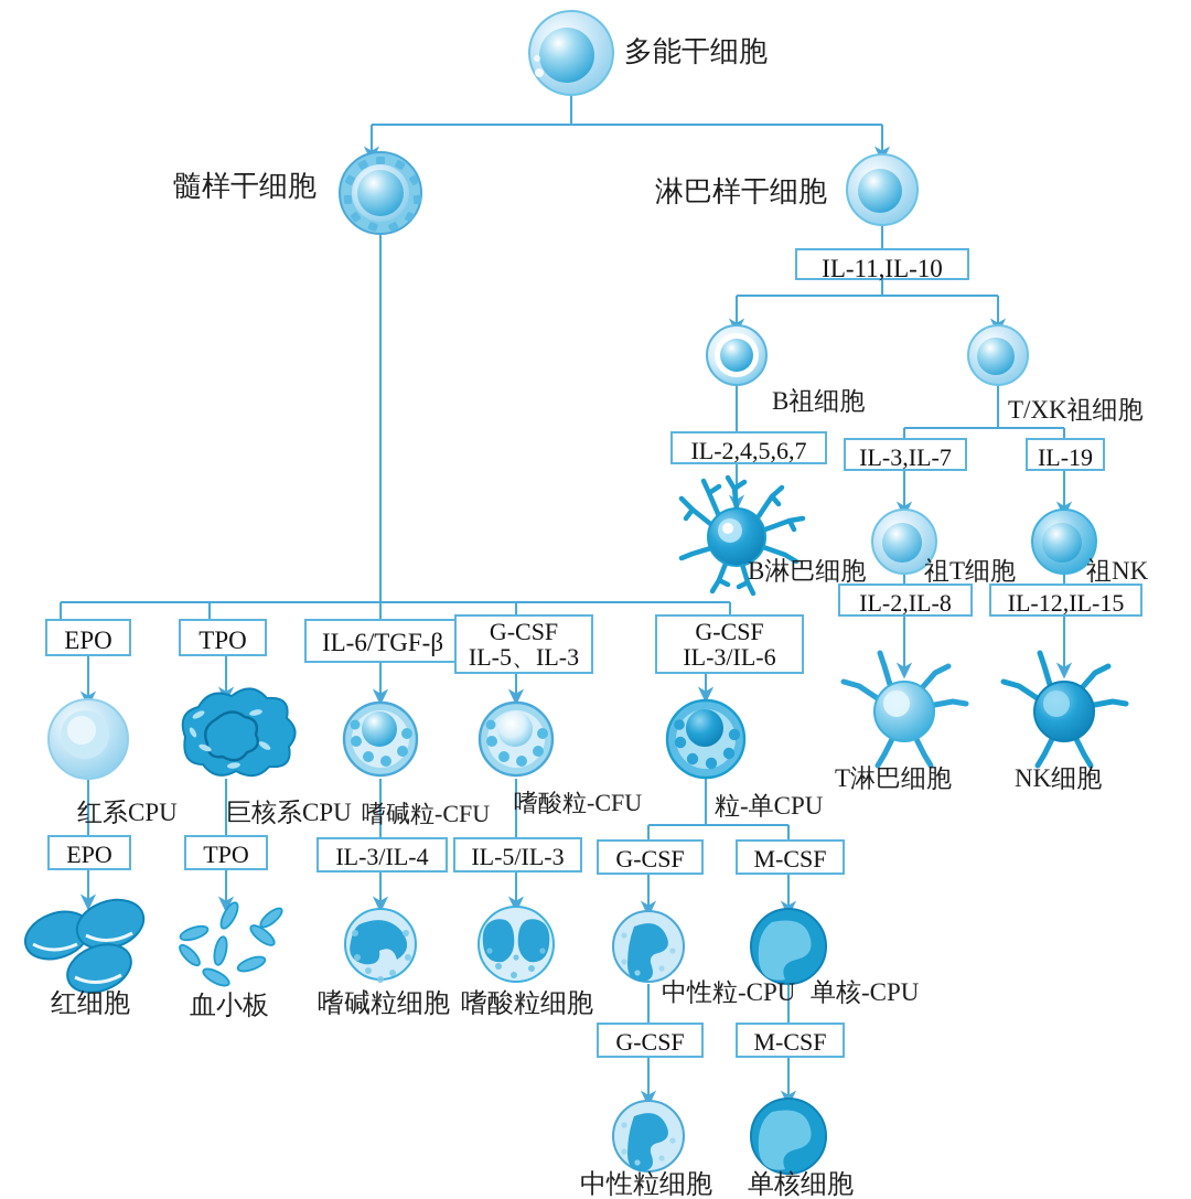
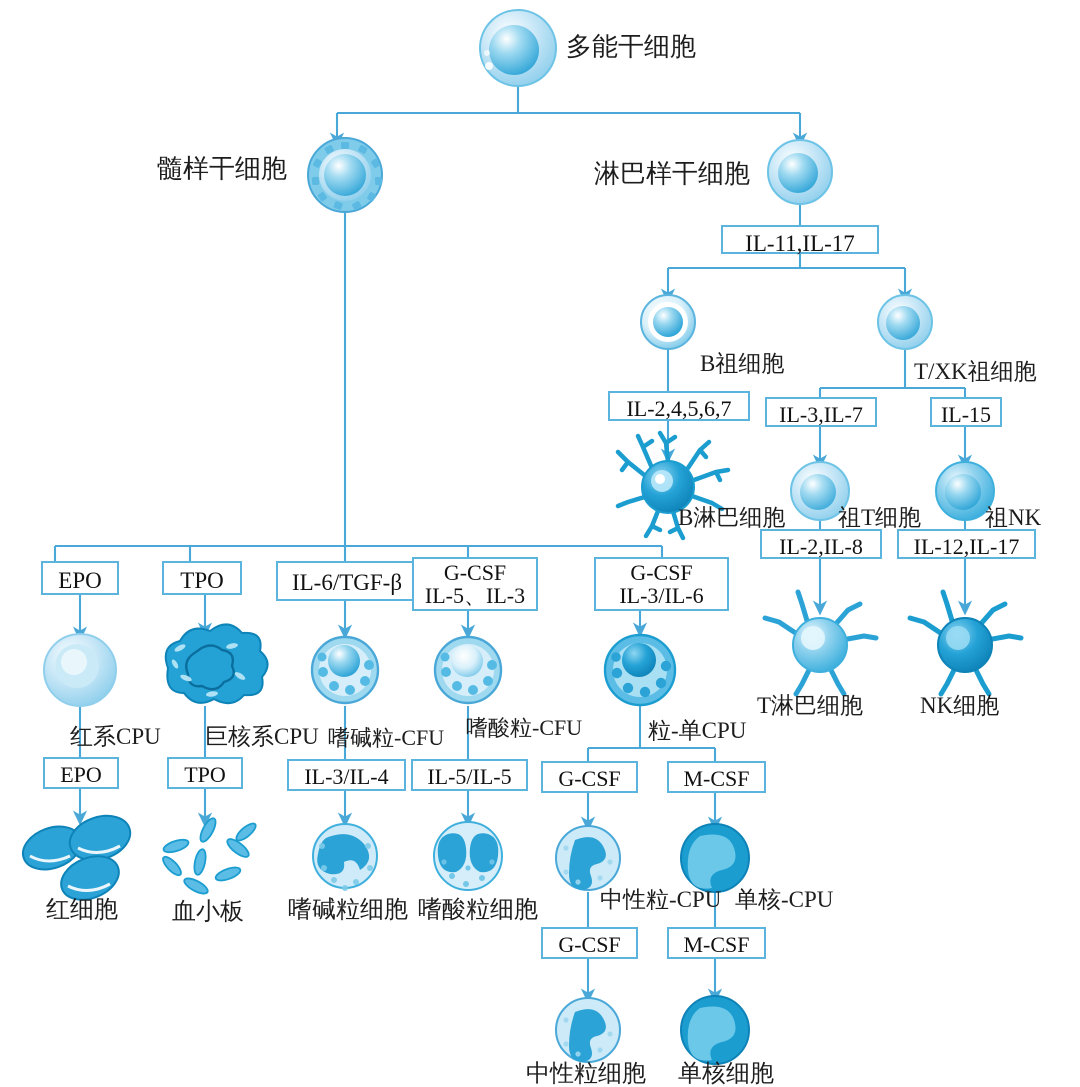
  多能干细胞
  髓样干细胞
  淋巴样干细胞
  B祖细胞
  T/XK祖细胞
  B淋巴细胞
  祖T细胞
  祖NK
  T淋巴细胞
  NK细胞
  红系CPU
  巨核系CPU
  嗜碱粒-CFU
  嗜酸粒-CFU
  粒-单CPU
  中性粒-CPU
  单核-CPU
  红细胞
  血小板
  嗜碱粒细胞
  嗜酸粒细胞
  中性粒细胞
  单核细胞
- IL-11,IL-10
+ IL-11,IL-17
  IL-2,4,5,6,7
  IL-3,IL-7
- IL-19
+ IL-15
  IL-2,IL-8
- IL-12,IL-15
+ IL-12,IL-17
  EPO
  TPO
  IL-6/TGF-β
  G-CSF
  IL-5、IL-3
  G-CSF
  IL-3/IL-6
  EPO
  TPO
  IL-3/IL-4
- IL-5/IL-3
+ IL-5/IL-5
  G-CSF
  M-CSF
  G-CSF
  M-CSF
